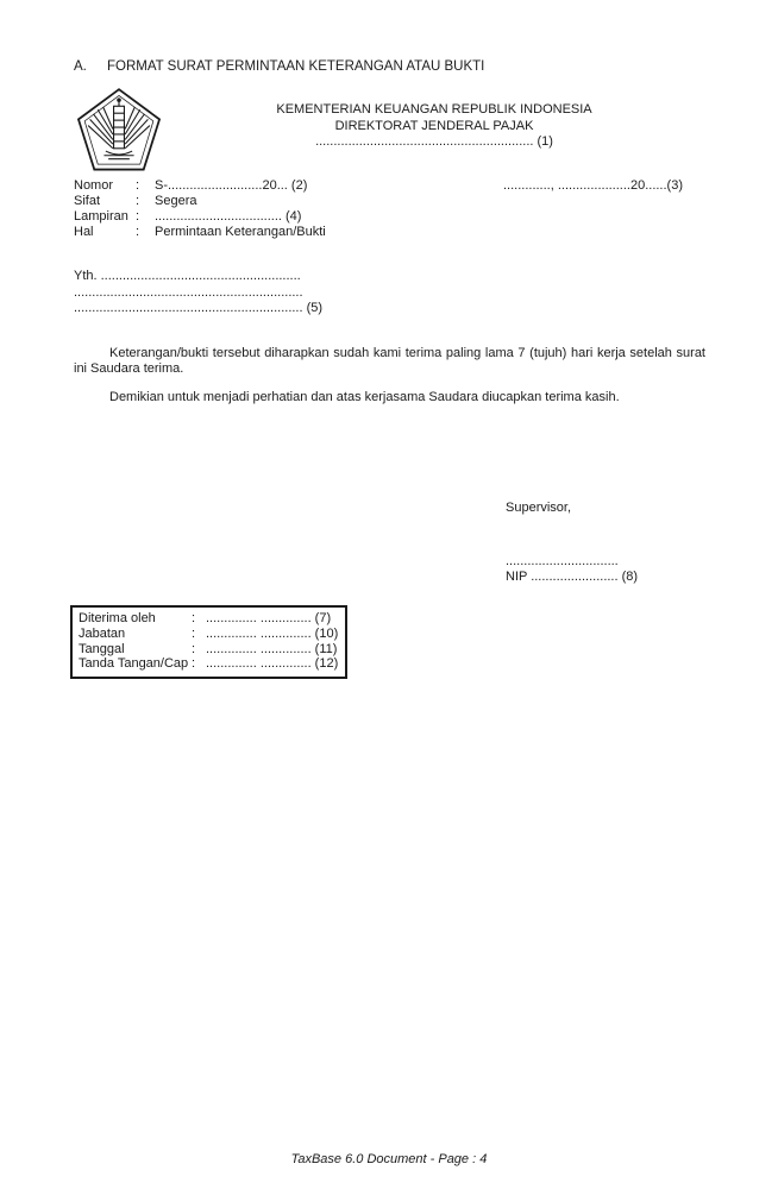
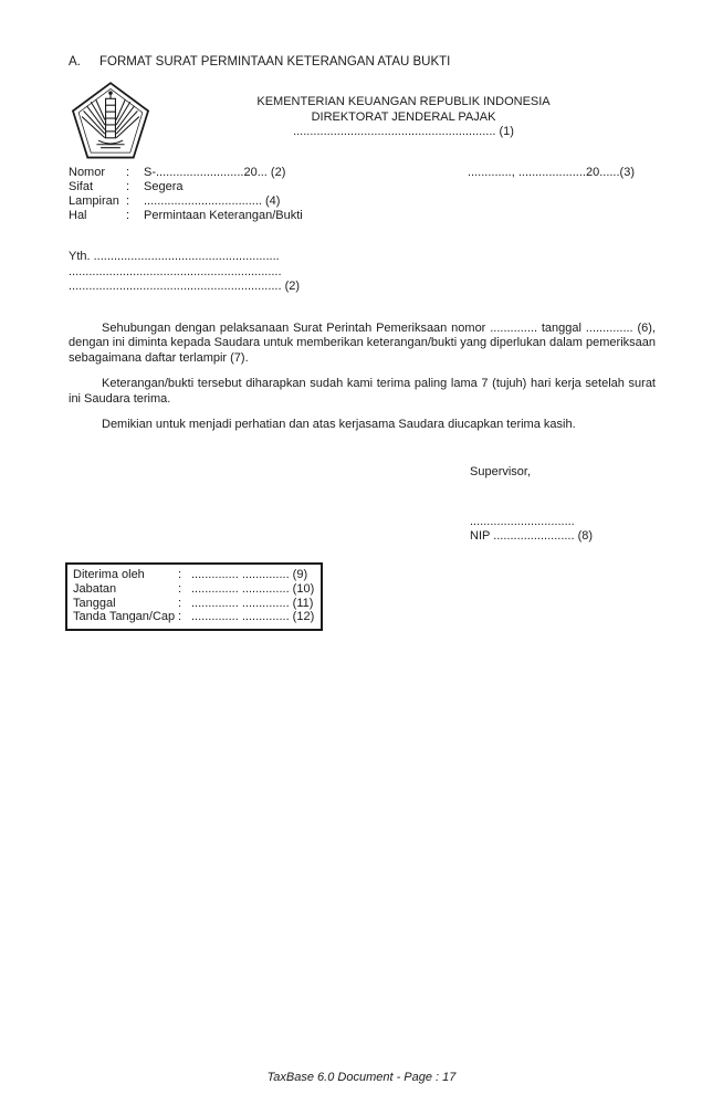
  A. FORMAT SURAT PERMINTAAN KETERANGAN ATAU BUKTI
  KEMENTERIAN KEUANGAN REPUBLIK INDONESIA
  DIREKTORAT JENDERAL PAJAK
  ............................................................ (1)
  Nomor
  :
  S-..........................20... (2)
  Sifat
  :
  Segera
  Lampiran
  :
  ................................... (4)
  Hal
  :
  Permintaan Keterangan/Bukti
  ............., ....................20......(3)
  Yth. .......................................................
  ...............................................................
- ............................................................... (5)
+ ............................................................... (2)
+ Sehubungan dengan pelaksanaan Surat Perintah Pemeriksaan nomor .............. tanggal .............. (6), dengan ini diminta kepada Saudara untuk memberikan keterangan/bukti yang diperlukan dalam pemeriksaan sebagaimana daftar terlampir (7).
  Keterangan/bukti tersebut diharapkan sudah kami terima paling lama 7 (tujuh) hari kerja setelah surat ini Saudara terima.
  Demikian untuk menjadi perhatian dan atas kerjasama Saudara diucapkan terima kasih.
  Supervisor,
  ...............................
  NIP ........................ (8)
  Diterima oleh
  :
- .............. .............. (7)
+ .............. .............. (9)
  Jabatan
  :
  .............. .............. (10)
  Tanggal
  :
  .............. .............. (11)
  Tanda Tangan/Cap
  :
  .............. .............. (12)
- TaxBase 6.0 Document - Page : 4
+ TaxBase 6.0 Document - Page : 17
